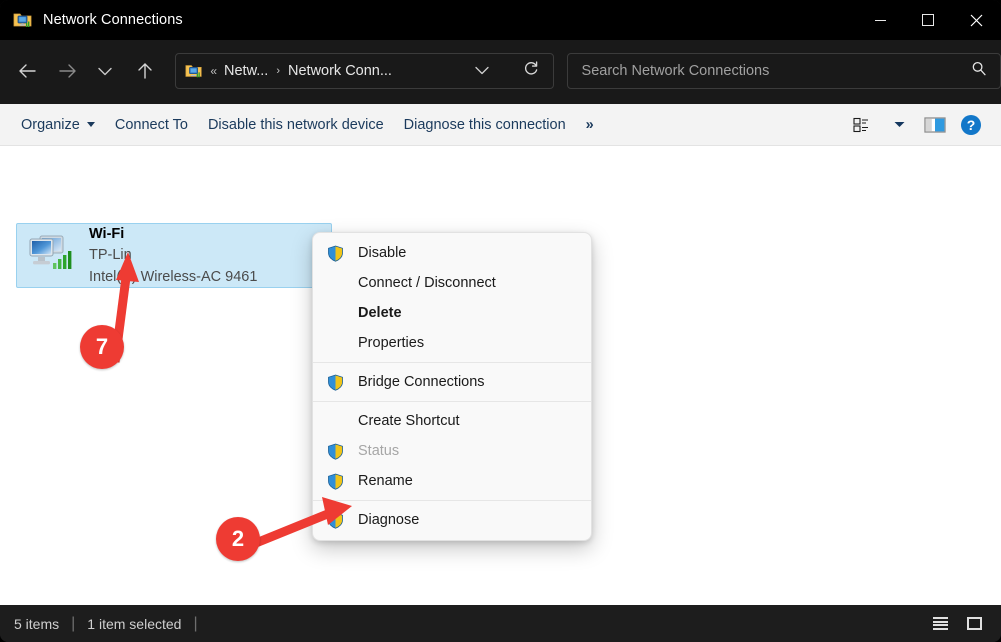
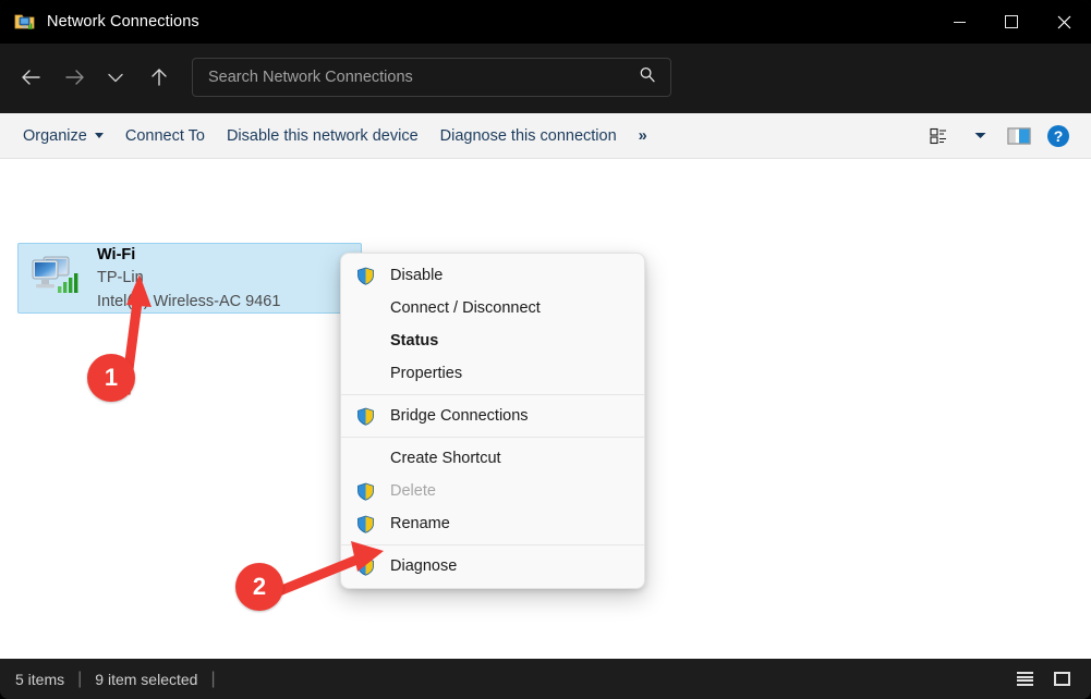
  Network Connections
- «
- Netw...
- ›
- Network Conn...
  Search Network Connections
  Organize
  Connect To
  Disable this network device
  Diagnose this connection
  »
  ?
  Wi-Fi
  TP-Li
  Intel Wireless-AC 9461
  Disable
  Connect / Disconnect
- Delete
+ Status
  Properties
  Bridge Connections
  Create Shortcut
- Status
+ Delete
  Rename
  Diagnose
- 7
+ 1
  2
  5 items
  |
- 1 item selected
+ 9 item selected
  |
